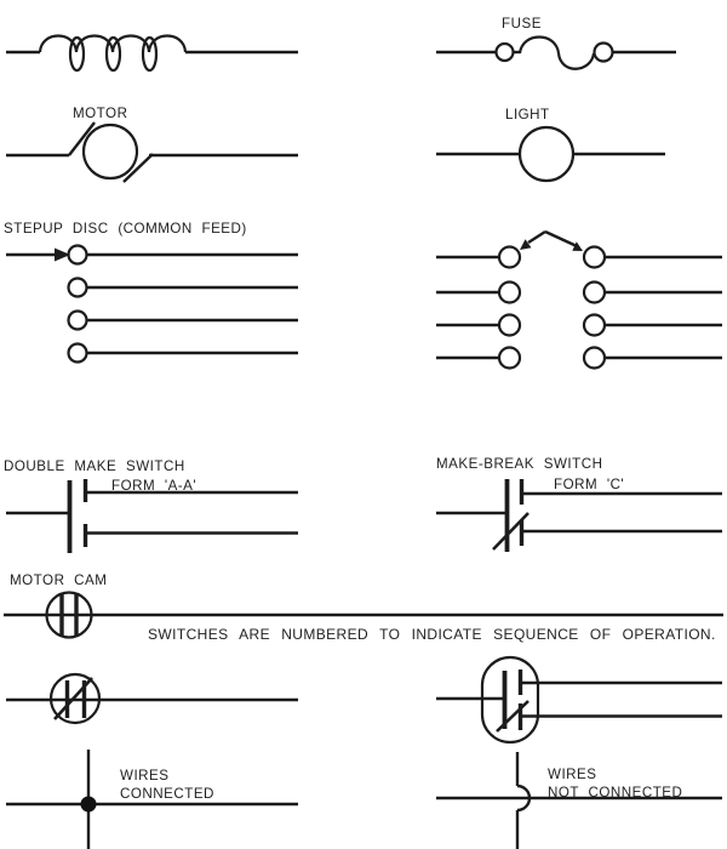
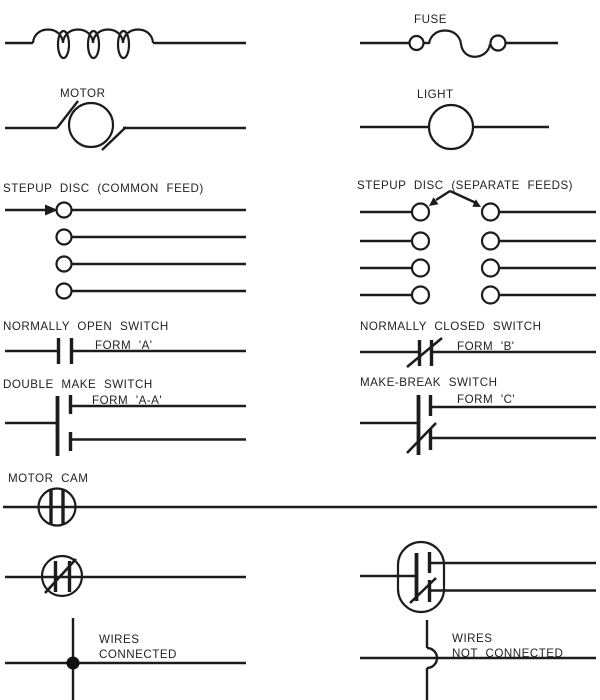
  FUSE
  MOTOR
  LIGHT
  STEPUP DISC (COMMON FEED)
+ STEPUP DISC (SEPARATE FEEDS)
+ NORMALLY OPEN SWITCH
+ FORM 'A'
+ NORMALLY CLOSED SWITCH
+ FORM 'B'
  DOUBLE MAKE SWITCH
  FORM 'A-A'
  MAKE-BREAK SWITCH
  FORM 'C'
  MOTOR CAM
- SWITCHES ARE NUMBERED TO INDICATE SEQUENCE OF OPERATION.
  WIRES
  CONNECTED
  WIRES
  NOT CONNECTED
